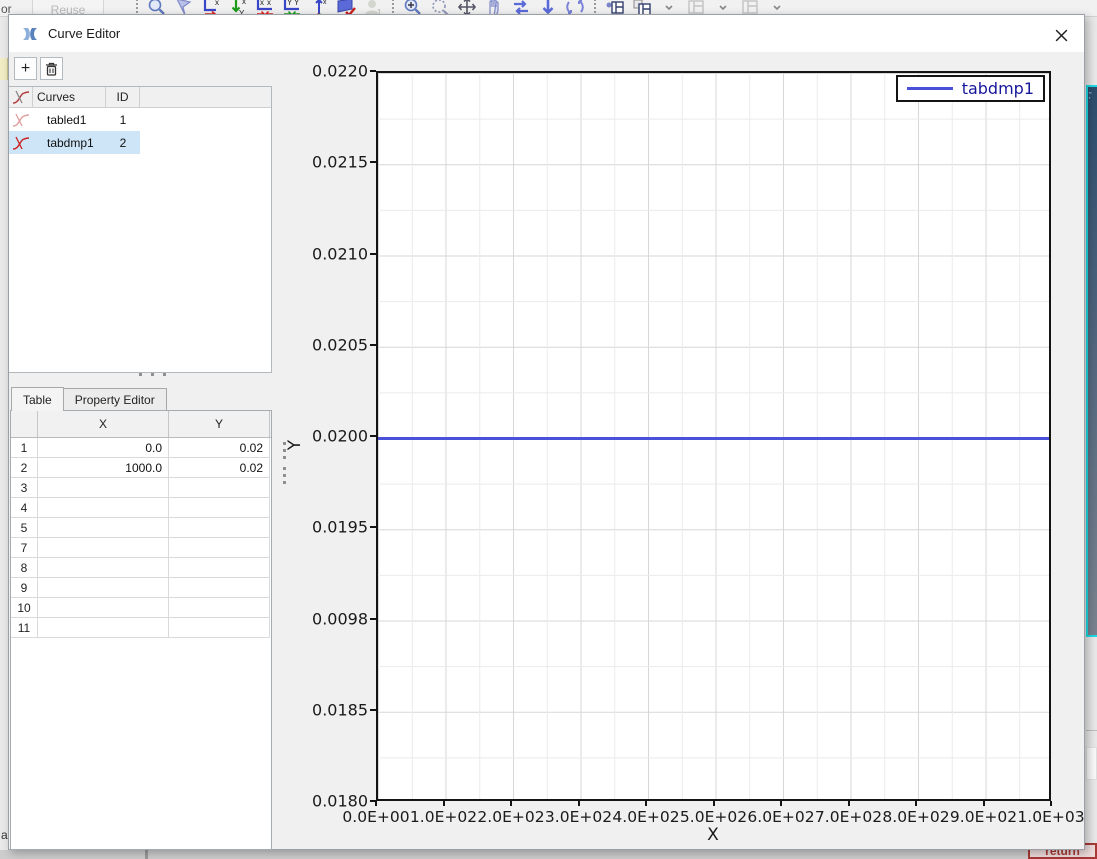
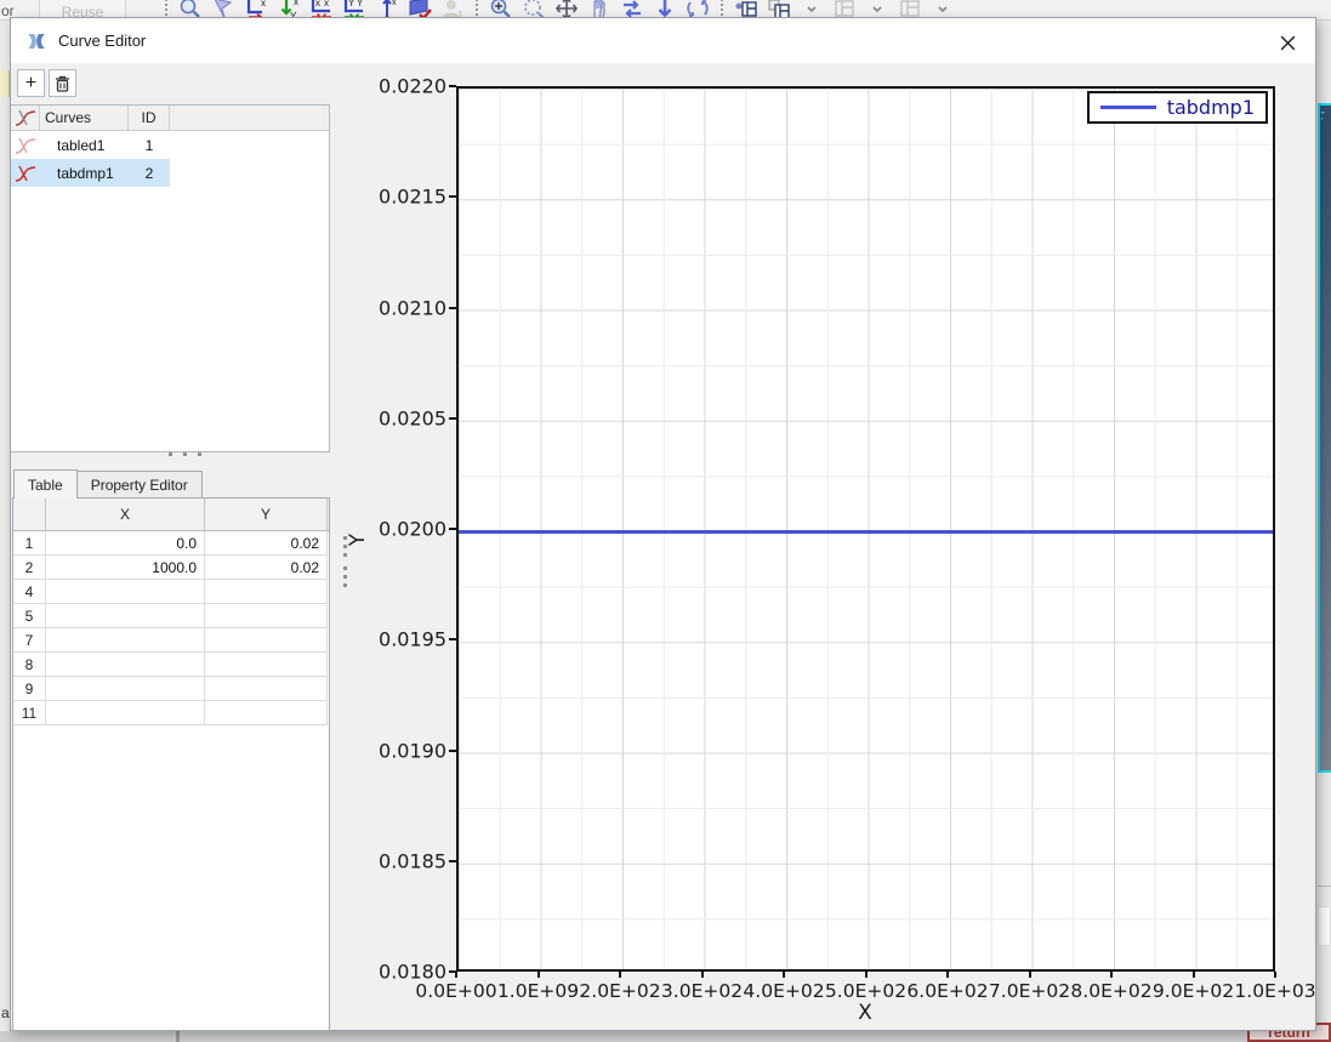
  or
  Reuse
  x
  x
  x
  x
  Y
  Y
  1
  a
  return
  Curve Editor
  +
  Curves
  ID
  tabled1
  1
  tabdmp1
  2
  Table
  Property Editor
  X
  Y
  1
  0.0
  0.02
  2
  1000.0
  0.02
- 3
  4
  5
  7
  8
  9
- 10
  11
  tabdmp1
  X
  0.0220
  0.0215
  0.0210
  0.0205
  0.0200
  0.0195
- 0.0098
+ 0.0190
  0.0185
  0.0180
  0.0E+00
- 1.0E+02
+ 1.0E+09
  2.0E+02
  3.0E+02
  4.0E+02
  5.0E+02
  6.0E+02
  7.0E+02
  8.0E+02
  9.0E+02
  1.0E+03
